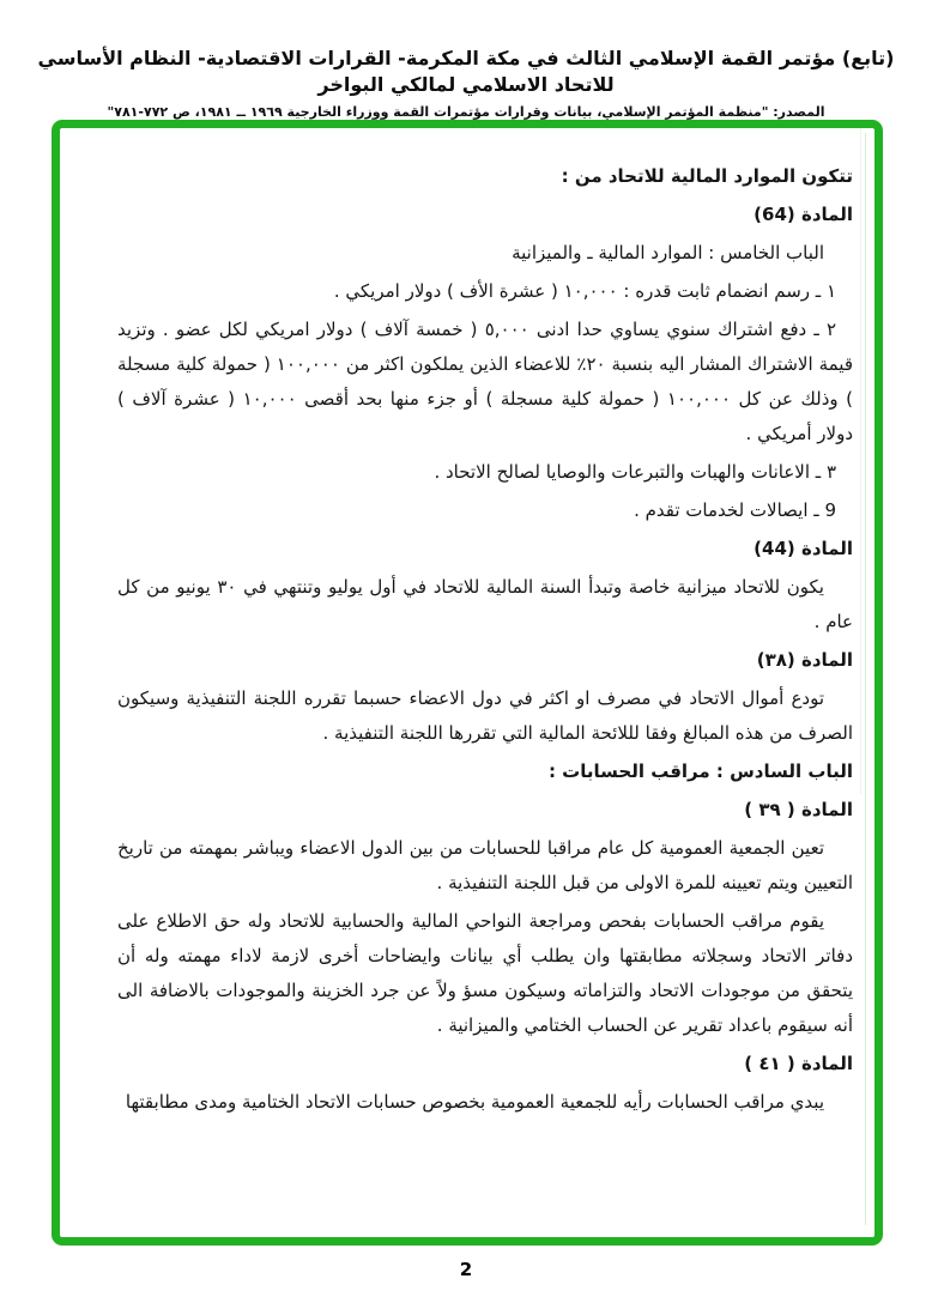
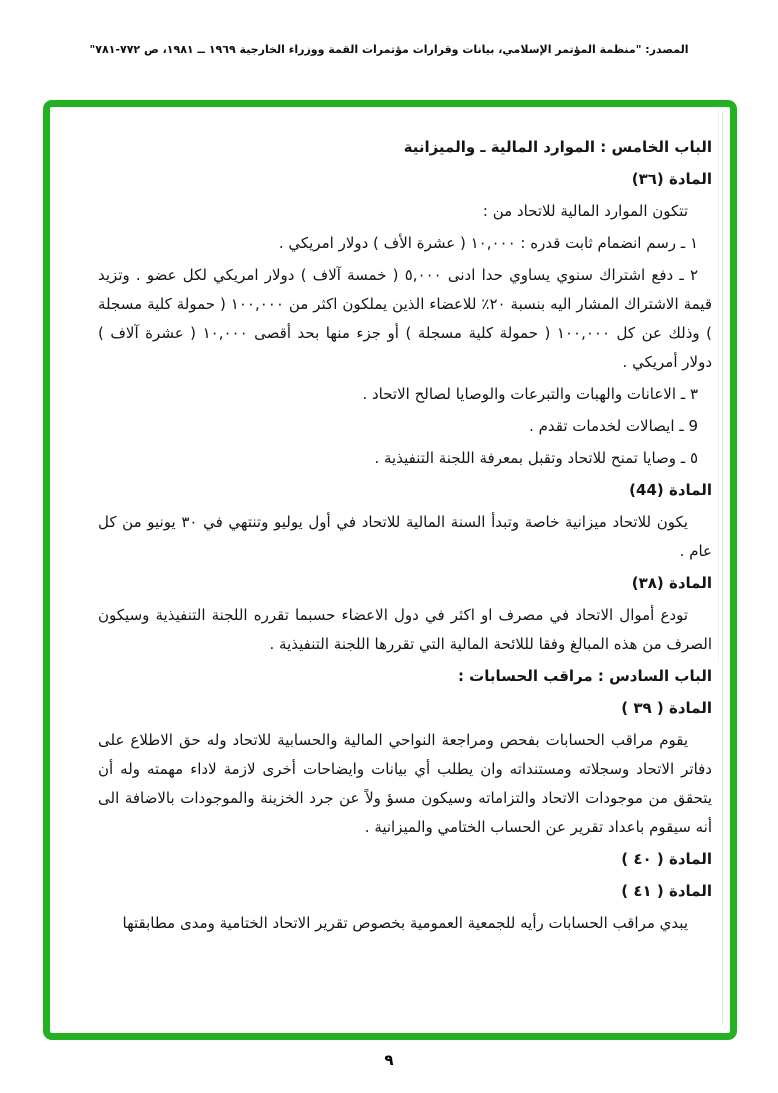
- (تابع) مؤتمر القمة الإسلامي الثالث في مكة المكرمة- القرارات الاقتصادية- النظام الأساسي للاتحاد الاسلامي لمالكي البواخر
  المصدر: "منظمة المؤتمر الإسلامي، بيانات وقرارات مؤتمرات القمة ووزراء الخارجية ١٩٦٩ ــ ١٩٨١، ص ٧٧٢-٧٨١"
- تتكون الموارد المالية للاتحاد من :
+ الباب الخامس : الموارد المالية ـ والميزانية
- المادة (64)
+ المادة (٣٦)
- الباب الخامس : الموارد المالية ـ والميزانية
+ تتكون الموارد المالية للاتحاد من :
  ١ ـ رسم انضمام ثابت قدره : ١٠,٠٠٠ ( عشرة الأف ) دولار امريكي .
  ٢ ـ دفع اشتراك سنوي يساوي حدا ادنى ٥,٠٠٠ ( خمسة آلاف ) دولار امريكي لكل عضو . وتزيد قيمة الاشتراك المشار اليه بنسبة ٢٠٪ للاعضاء الذين يملكون اكثر من ١٠٠,٠٠٠ ( حمولة كلية مسجلة ) وذلك عن كل ١٠٠,٠٠٠ ( حمولة كلية مسجلة ) أو جزء منها بحد أقصى ١٠,٠٠٠ ( عشرة آلاف ) دولار أمريكي .
  ٣ ـ الاعانات والهبات والتبرعات والوصايا لصالح الاتحاد .
  9 ـ ايصالات لخدمات تقدم .
+ ٥ ـ وصايا تمنح للاتحاد وتقبل بمعرفة اللجنة التنفيذية .
  المادة (44)
  يكون للاتحاد ميزانية خاصة وتبدأ السنة المالية للاتحاد في أول يوليو وتنتهي في ٣٠ يونيو من كل عام .
  المادة (٣٨)
  تودع أموال الاتحاد في مصرف او اكثر في دول الاعضاء حسبما تقرره اللجنة التنفيذية وسيكون الصرف من هذه المبالغ وفقا لللائحة المالية التي تقررها اللجنة التنفيذية .
  الباب السادس : مراقب الحسابات :
  المادة ( ٣٩ )
- تعين الجمعية العمومية كل عام مراقبا للحسابات من بين الدول الاعضاء ويباشر بمهمته من تاريخ التعيين ويتم تعيينه للمرة الاولى من قبل اللجنة التنفيذية .
- يقوم مراقب الحسابات بفحص ومراجعة النواحي المالية والحسابية للاتحاد وله حق الاطلاع على دفاتر الاتحاد وسجلاته مطابقتها وان يطلب أي بيانات وايضاحات أخرى لازمة لاداء مهمته وله أن يتحقق من موجودات الاتحاد والتزاماته وسيكون مسؤ ولاً عن جرد الخزينة والموجودات بالاضافة الى أنه سيقوم باعداد تقرير عن الحساب الختامي والميزانية .
+ يقوم مراقب الحسابات بفحص ومراجعة النواحي المالية والحسابية للاتحاد وله حق الاطلاع على دفاتر الاتحاد وسجلاته ومستنداته وان يطلب أي بيانات وايضاحات أخرى لازمة لاداء مهمته وله أن يتحقق من موجودات الاتحاد والتزاماته وسيكون مسؤ ولاً عن جرد الخزينة والموجودات بالاضافة الى أنه سيقوم باعداد تقرير عن الحساب الختامي والميزانية .
+ المادة ( ٤٠ )
  المادة ( ٤١ )
- يبدي مراقب الحسابات رأيه للجمعية العمومية بخصوص حسابات الاتحاد الختامية ومدى مطابقتها
+ يبدي مراقب الحسابات رأيه للجمعية العمومية بخصوص تقرير الاتحاد الختامية ومدى مطابقتها
- 2
+ ٩
